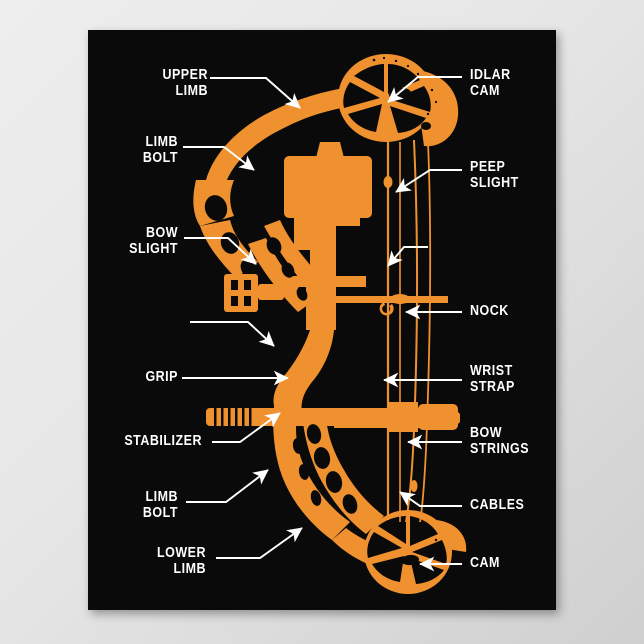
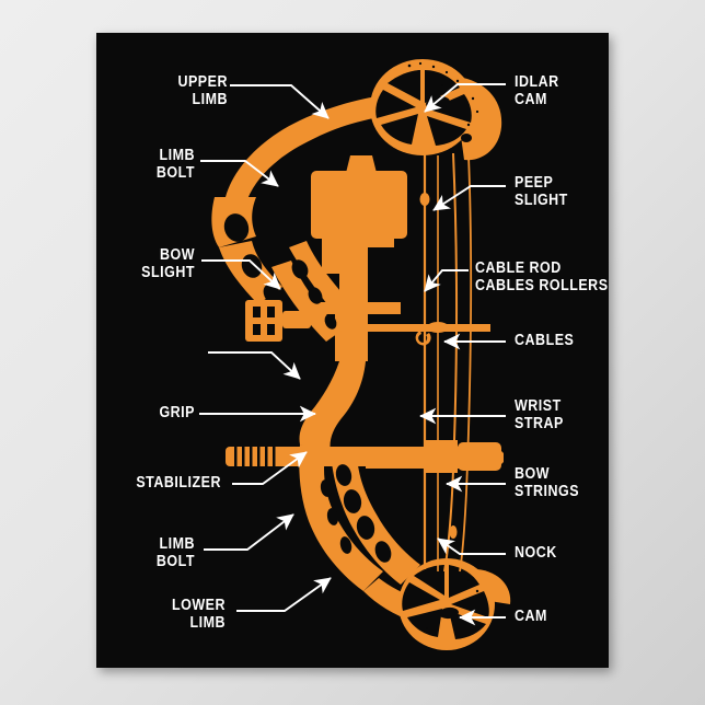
  UPPER
  LIMB
  LIMB
  BOLT
  BOW
  SLIGHT
  GRIP
  STABILIZER
  LIMB
  BOLT
  LOWER
  LIMB
  IDLAR
  CAM
  PEEP
  SLIGHT
+ CABLE ROD
+ CABLES ROLLERS
- NOCK
+ CABLES
  WRIST
  STRAP
  BOW
  STRINGS
- CABLES
+ NOCK
  CAM
